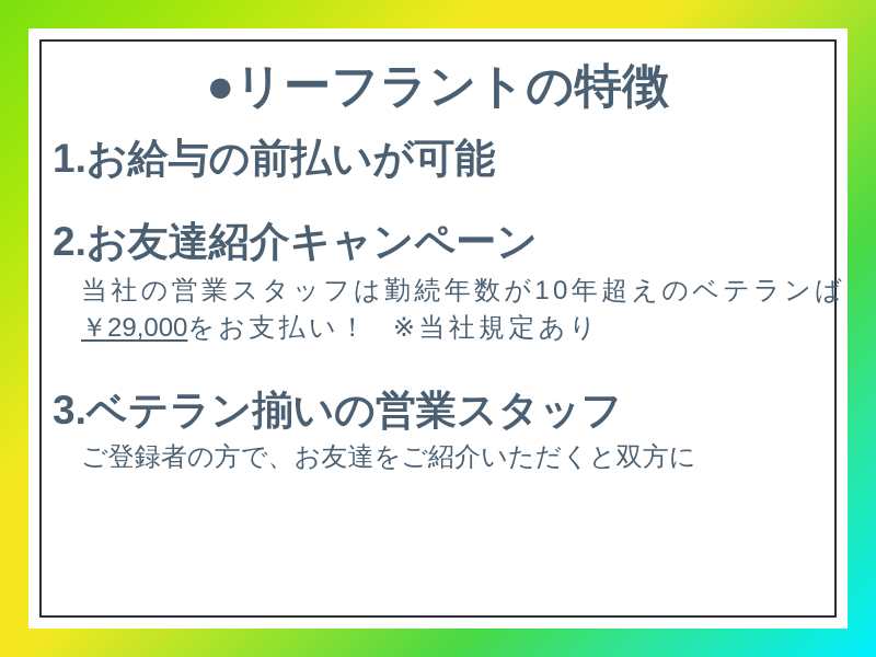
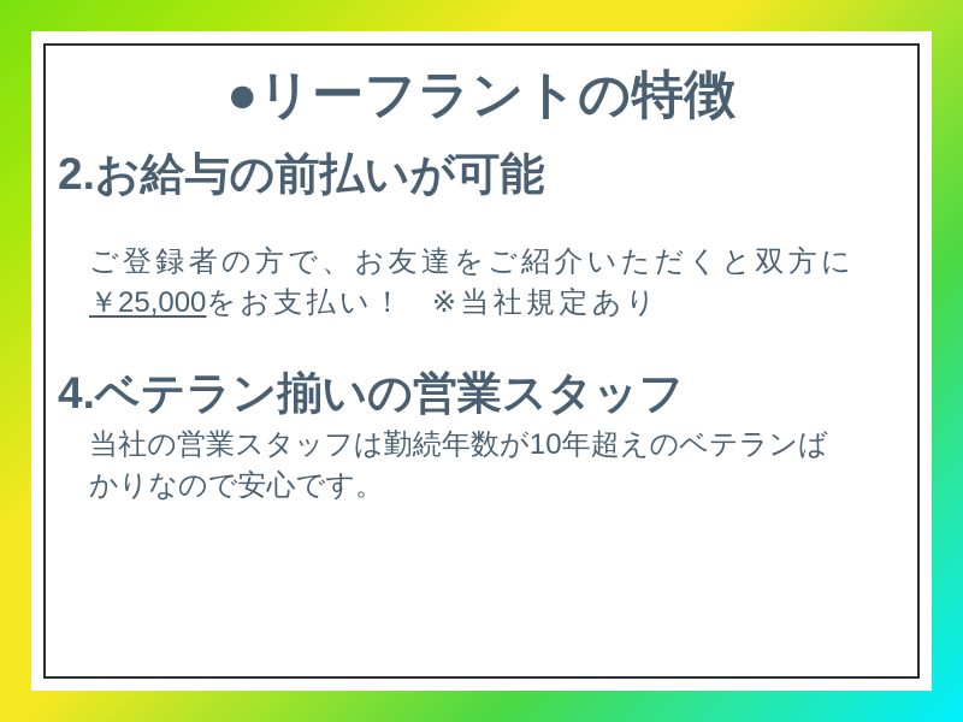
  ●リーフラントの特徴
- 1.お給与の前払いが可能
+ 2.お給与の前払いが可能
- 2.お友達紹介キャンペーン
- 当社の営業スタッフは勤続年数が10年超えのベテランば
+ ご登録者の方で、お友達をご紹介いただくと双方に
- ￥29,000をお支払い！ ※当社規定あり
+ ￥25,000をお支払い！ ※当社規定あり
- 3.ベテラン揃いの営業スタッフ
+ 4.ベテラン揃いの営業スタッフ
- ご登録者の方で、お友達をご紹介いただくと双方に
+ 当社の営業スタッフは勤続年数が10年超えのベテランば
+ かりなので安心です。
